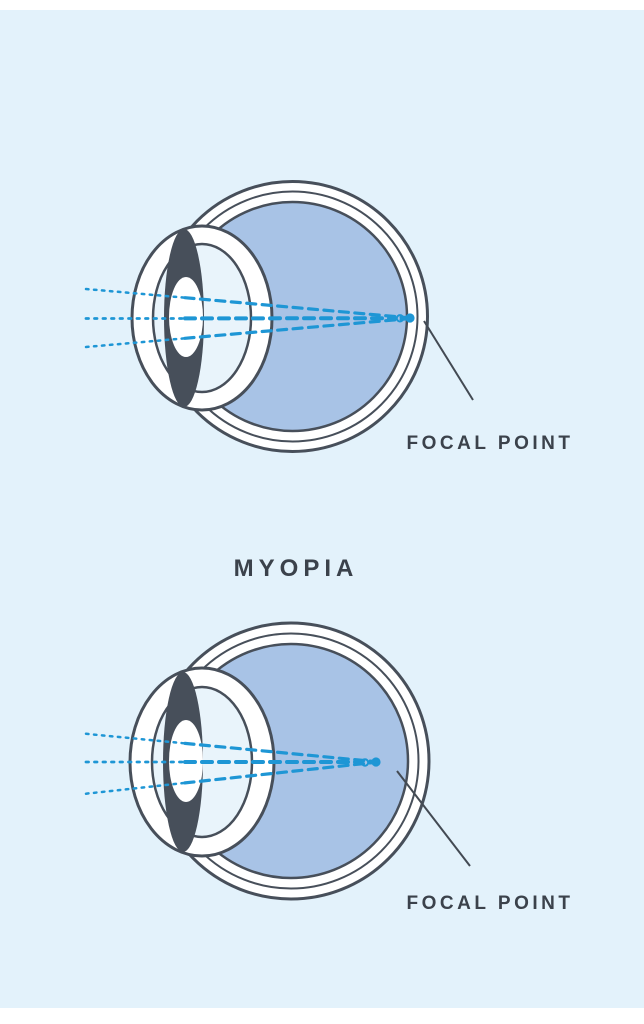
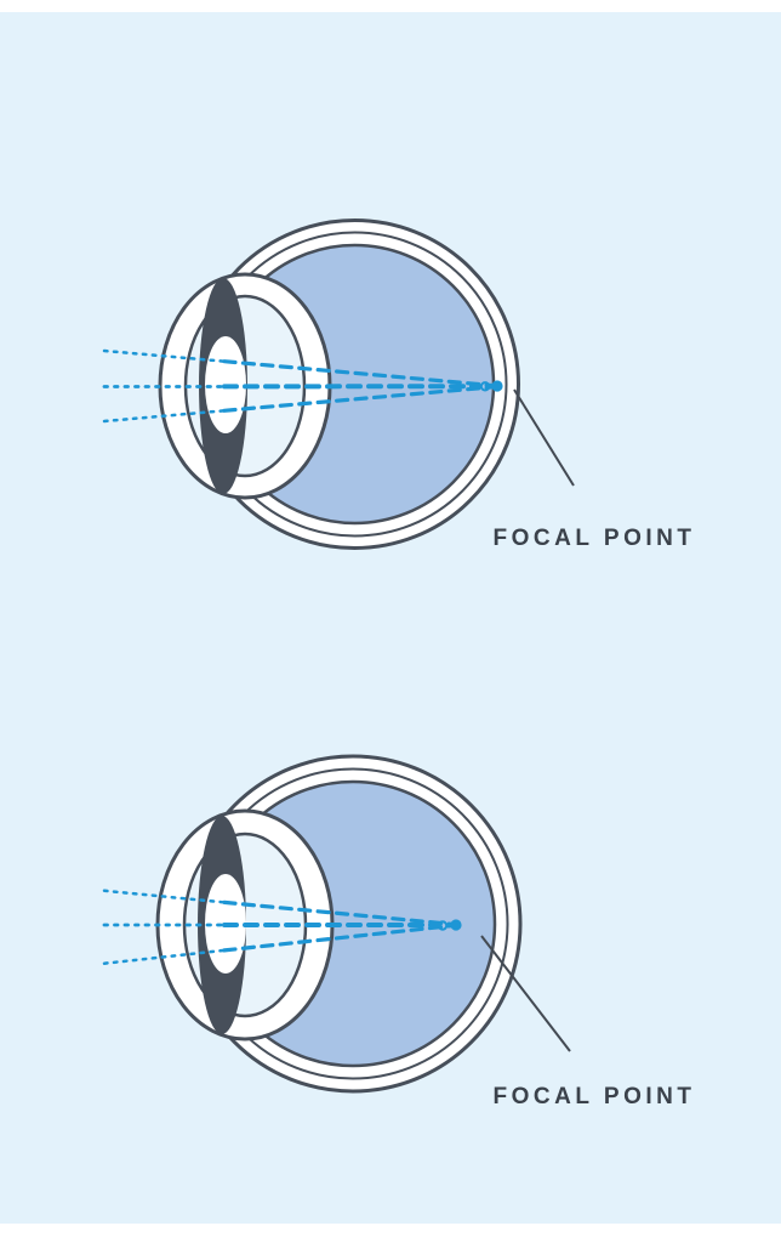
  FOCAL POINT
- MYOPIA
  FOCAL POINT
